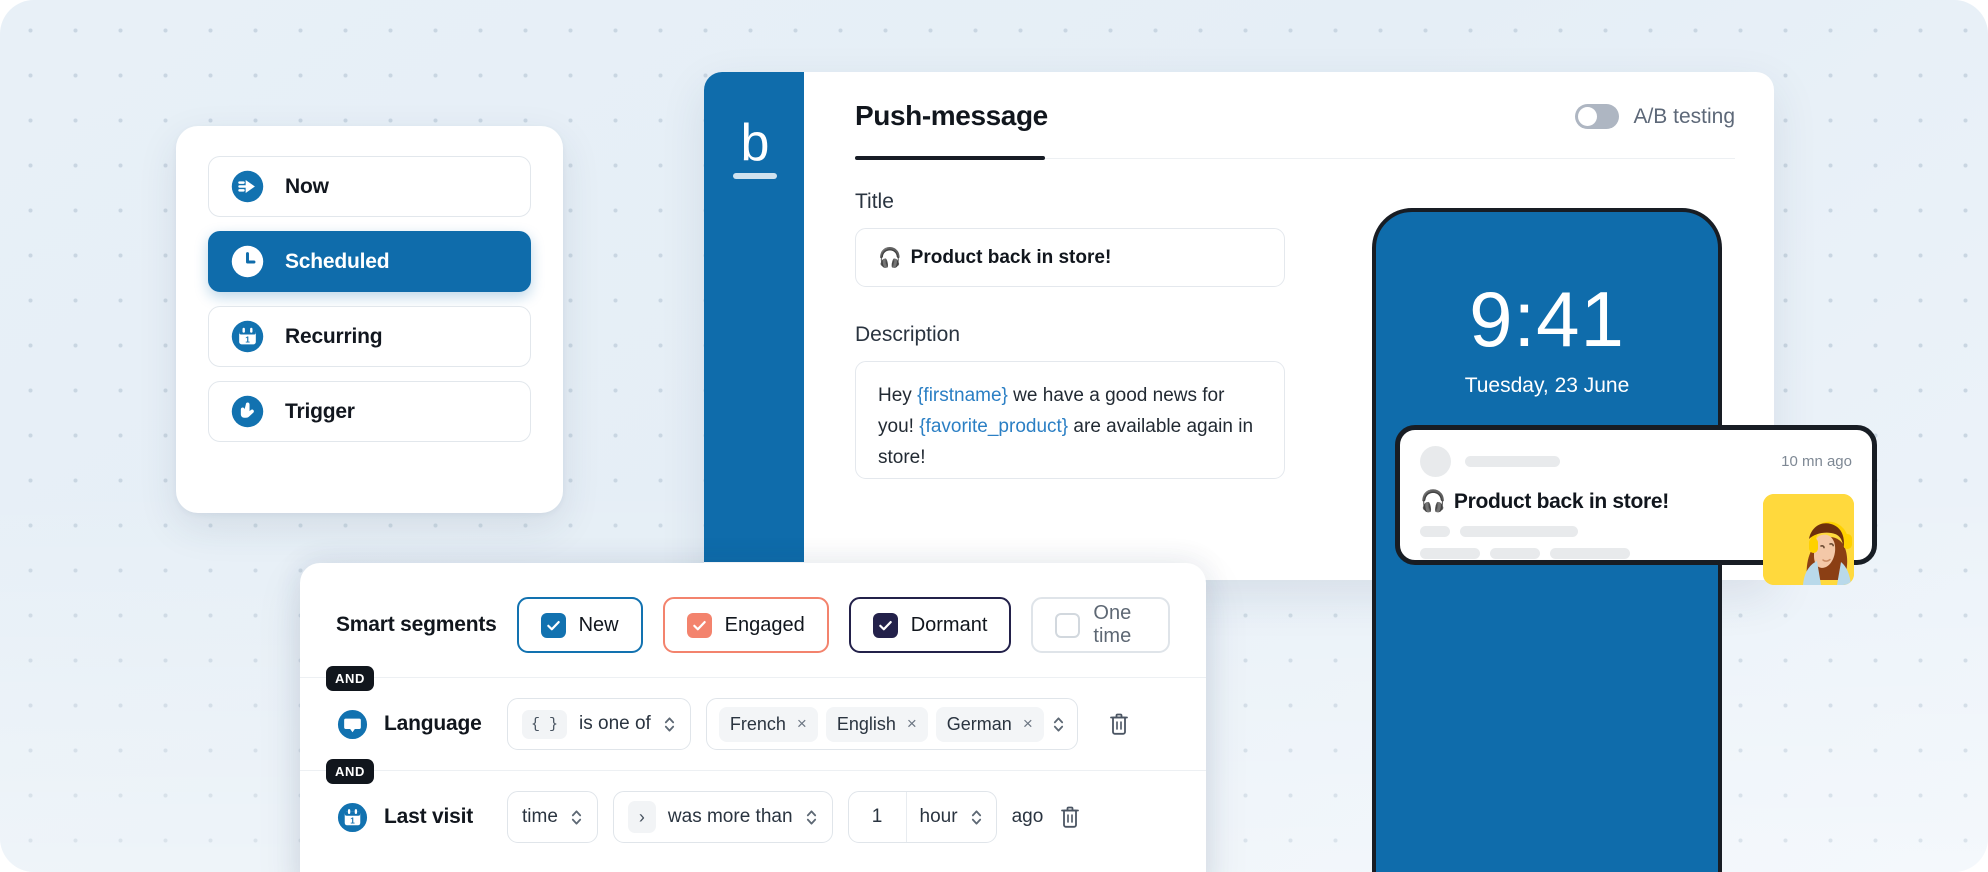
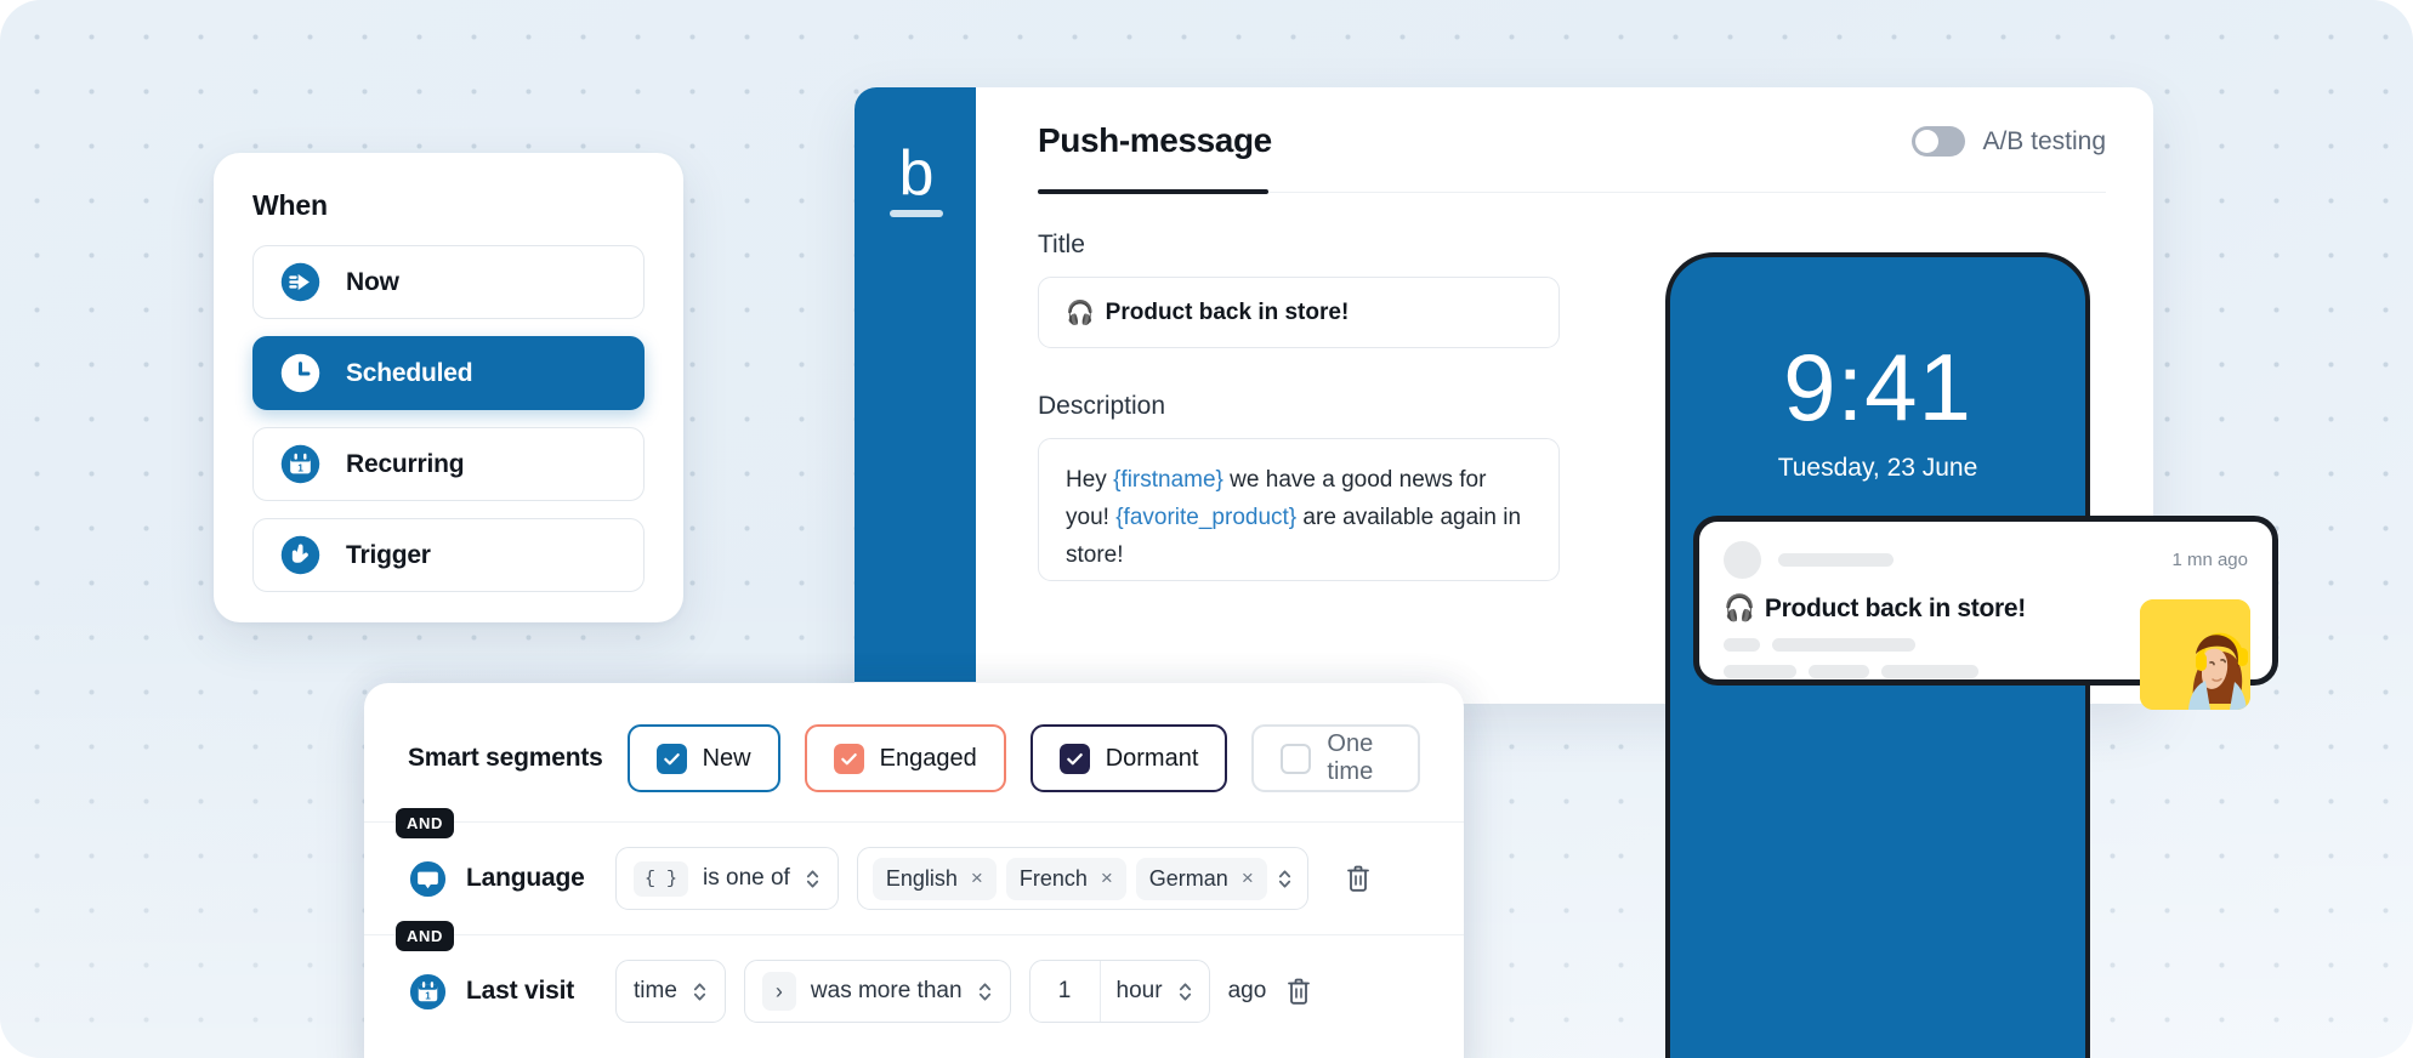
+ When
  Now
  Scheduled
  1
  Recurring
  Trigger
  b
  Push-message
  A/B testing
  Title
  🎧
  Product back in store!
  Description
  Hey {firstname} we have a good news for you! {favorite_product} are available again in store!
  9:41
  Tuesday, 23 June
- 10 mn ago
+ 1 mn ago
  🎧
  Product back in store!
  Smart segments
  New
  Engaged
  Dormant
  One time
  AND
  Language
  { }
  is one of
- French
+ English
  ×
- English
+ French
  ×
  German
  ×
  AND
  1
  Last visit
  time
  ›
  was more than
  1
  hour
  ago
